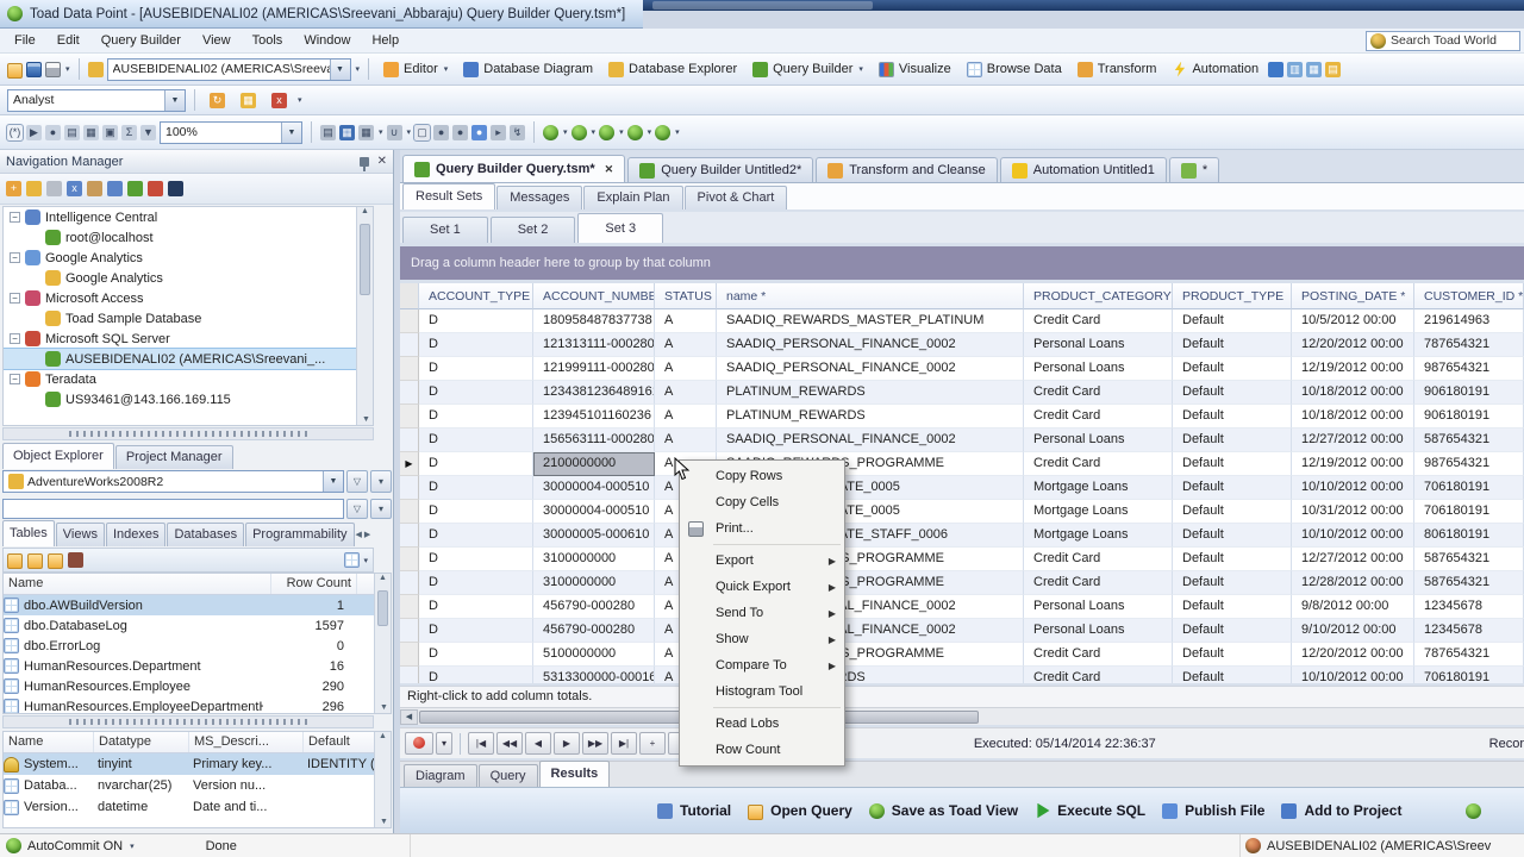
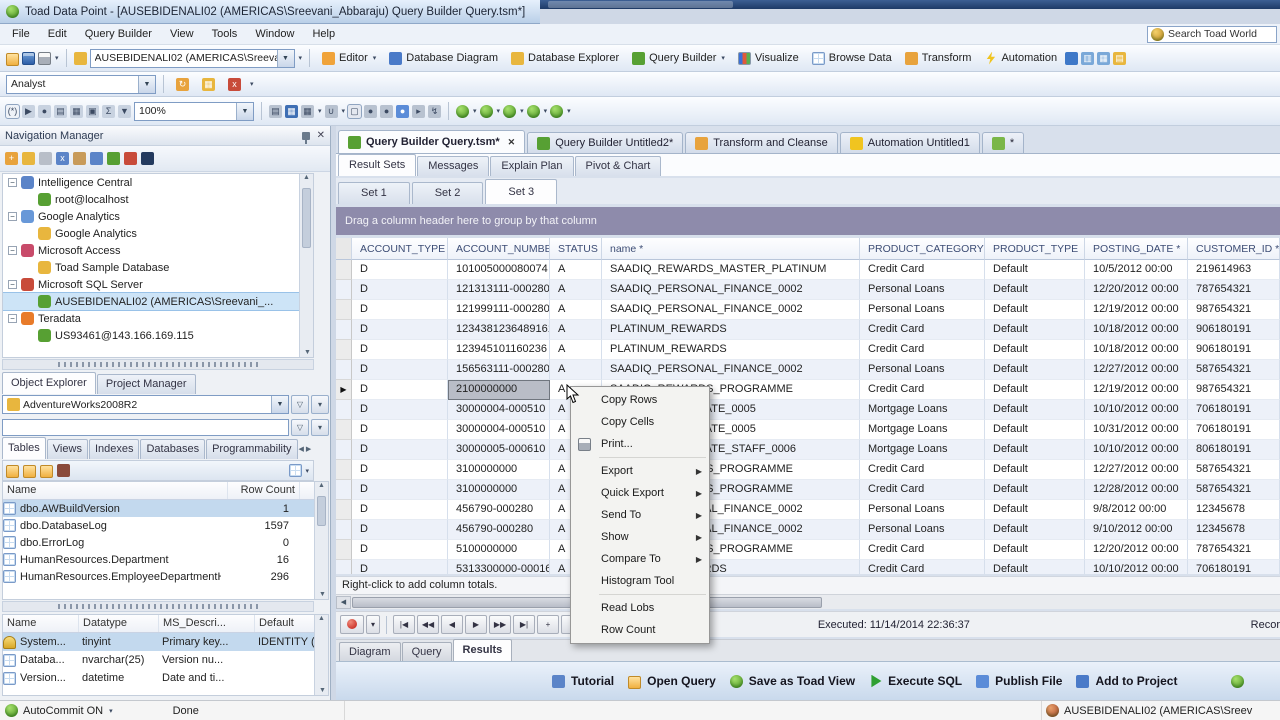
  Toad Data Point - [AUSEBIDENALI02 (AMERICAS\Sreevani_Abbaraju) Query Builder Query.tsm*]
  File
  Edit
  Query Builder
  View
  Tools
  Window
  Help
  Search Toad World
  AUSEBIDENALI02 (AMERICAS\Sreev
  Editor
  Database Diagram
  Database Explorer
  Query Builder
  Visualize
  Browse Data
  Transform
  Automation
  ▥
  ▦
  ▤
  Analyst
  ↻
  ▦
  x
  (*)
  ▶
  ●
  ▤
  ▦
  ▣
  Σ
  ▼
  100%
  ▤
  ▦
  ▦
  ∪
  ▢
  ●
  ●
  ●
  ▸
  ↯
  Navigation Manager
  ✕
  +
  x
  −
  Intelligence Central
  root@localhost
  −
  Google Analytics
  Google Analytics
  −
  Microsoft Access
  Toad Sample Database
  −
  Microsoft SQL Server
  AUSEBIDENALI02 (AMERICAS\Sreevani_...
  −
  Teradata
  US93461@143.166.169.115
  Object Explorer
  Project Manager
  AdventureWorks2008R2
  ▽
  ▾
  ▽
  ▾
  Tables
  Views
  Indexes
  Databases
  Programmability
  Name
  Row Count
  dbo.AWBuildVersion
  1
  dbo.DatabaseLog
  1597
  dbo.ErrorLog
  0
  HumanResources.Department
  16
- HumanResources.Employee
- 290
  HumanResources.EmployeeDepartment
  296
  Name
  Datatype
  MS_Descri...
  Default
  System...
  tinyint
  Primary key...
  IDENTITY (
  Databa...
  nvarchar(25)
  Version nu...
  Version...
  datetime
  Date and ti...
  Query Builder Query.tsm*
  ✕
  Query Builder Untitled2*
  Transform and Cleanse
  Automation Untitled1
  *
  Result Sets
  Messages
  Explain Plan
  Pivot & Chart
  Set 1
  Set 2
  Set 3
  Drag a column header here to group by that column
  ACCOUNT_TYPE
  ACCOUNT_NUMBE
  STATUS
  name *
  PRODUCT_CATEGORY
  PRODUCT_TYPE
  POSTING_DATE *
  CUSTOMER_ID *
  D
- 180958487837738
+ 101005000080074
  A
  SAADIQ_REWARDS_MASTER_PLATINUM
  Credit Card
  Default
  10/5/2012 00:00
  219614963
  D
  121313111-000280
  A
  SAADIQ_PERSONAL_FINANCE_0002
  Personal Loans
  Default
  12/20/2012 00:00
  787654321
  D
  121999111-000280
  A
  SAADIQ_PERSONAL_FINANCE_0002
  Personal Loans
  Default
  12/19/2012 00:00
  987654321
  D
  123438123648916
  A
  PLATINUM_REWARDS
  Credit Card
  Default
  10/18/2012 00:00
  906180191
  D
  123945101160236
  A
  PLATINUM_REWARDS
  Credit Card
  Default
  10/18/2012 00:00
  906180191
  D
  156563111-000280
  A
  SAADIQ_PERSONAL_FINANCE_0002
  Personal Loans
  Default
  12/27/2012 00:00
  587654321
  ▶
  D
  2100000000
  A
  Credit Card
  Default
  12/19/2012 00:00
  987654321
  D
  30000004-000510
  A
  Mortgage Loans
  Default
  10/10/2012 00:00
  706180191
  D
  30000004-000510
  A
  Mortgage Loans
  Default
  10/31/2012 00:00
  706180191
  D
  30000005-000610
  A
  Mortgage Loans
  Default
  10/10/2012 00:00
  806180191
  D
  3100000000
  A
  Credit Card
  Default
  12/27/2012 00:00
  587654321
  D
  3100000000
  A
  Credit Card
  Default
  12/28/2012 00:00
  587654321
  D
  456790-000280
  A
  Personal Loans
  Default
  9/8/2012 00:00
  12345678
  D
  456790-000280
  A
  Personal Loans
  Default
  9/10/2012 00:00
  12345678
  D
  5100000000
  A
  Credit Card
  Default
  12/20/2012 00:00
  787654321
  D
  5313300000-00016
  A
  Credit Card
  Default
  10/10/2012 00:00
  706180191
  Right-click to add column totals.
  ▾
  |◀
  ◀◀
  ◀
  ▶
  ▶▶
  ▶|
  +
- Executed: 05/14/2014 22:36:37
+ Executed: 11/14/2014 22:36:37
  Recor
  Diagram
  Query
  Results
  Tutorial
  Open Query
  Save as Toad View
  Execute SQL
  Publish File
  Add to Project
  AutoCommit ON
  Done
  AUSEBIDENALI02 (AMERICAS\Sreev
  Copy Rows
  Copy Cells
  Print...
  Export
  ▶
  Quick Export
  ▶
  Send To
  ▶
  Show
  ▶
  Compare To
  ▶
  Histogram Tool
  Read Lobs
  Row Count
